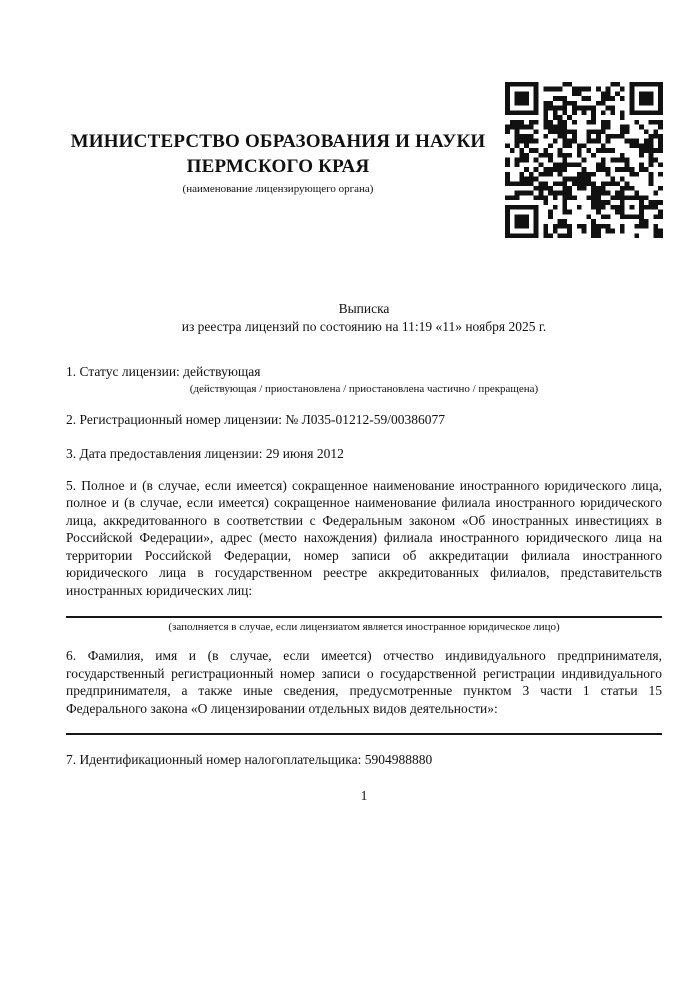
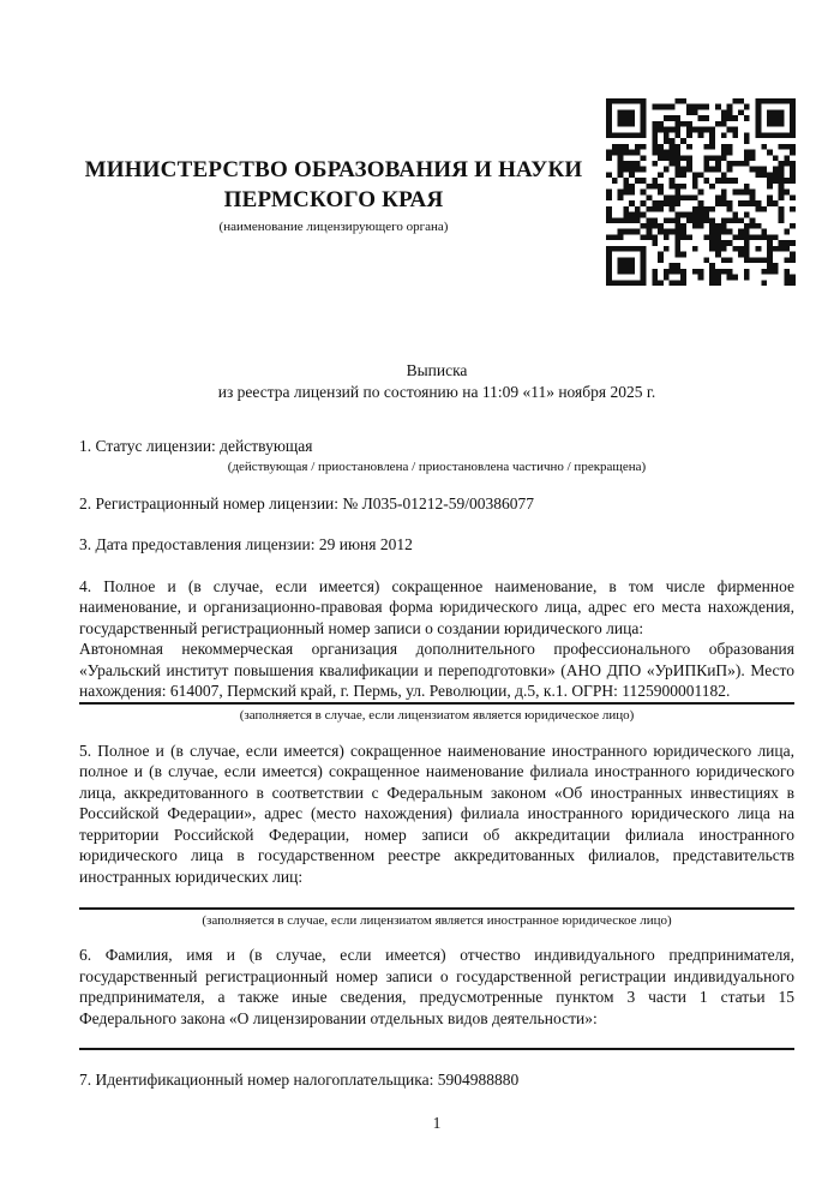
  МИНИСТЕРСТВО ОБРАЗОВАНИЯ И НАУКИ
  ПЕРМСКОГО КРАЯ
  (наименование лицензирующего органа)
  Выписка
- из реестра лицензий по состоянию на 11:19 «11» ноября 2025 г.
+ из реестра лицензий по состоянию на 11:09 «11» ноября 2025 г.
  1. Статус лицензии: действующая
  (действующая / приостановлена / приостановлена частично / прекращена)
  2. Регистрационный номер лицензии: № Л035-01212-59/00386077
  3. Дата предоставления лицензии: 29 июня 2012
+ 4. Полное и (в случае, если имеется) сокращенное наименование, в том числе фирменное наименование, и организационно-правовая форма юридического лица, адрес его места нахождения, государственный регистрационный номер записи о создании юридического лица:
+ Автономная некоммерческая организация дополнительного профессионального образования «Уральский институт повышения квалификации и переподготовки» (АНО ДПО «УрИПКиП»). Место нахождения: 614007, Пермский край, г. Пермь, ул. Революции, д.5, к.1. ОГРН: 1125900001182.
+ (заполняется в случае, если лицензиатом является юридическое лицо)
  5. Полное и (в случае, если имеется) сокращенное наименование иностранного юридического лица, полное и (в случае, если имеется) сокращенное наименование филиала иностранного юридического лица, аккредитованного в соответствии с Федеральным законом «Об иностранных инвестициях в Российской Федерации», адрес (место нахождения) филиала иностранного юридического лица на территории Российской Федерации, номер записи об аккредитации филиала иностранного юридического лица в государственном реестре аккредитованных филиалов, представительств иностранных юридических лиц:
  (заполняется в случае, если лицензиатом является иностранное юридическое лицо)
  6. Фамилия, имя и (в случае, если имеется) отчество индивидуального предпринимателя, государственный регистрационный номер записи о государственной регистрации индивидуального предпринимателя, а также иные сведения, предусмотренные пунктом 3 части 1 статьи 15 Федерального закона «О лицензировании отдельных видов деятельности»:
  7. Идентификационный номер налогоплательщика: 5904988880
  1
